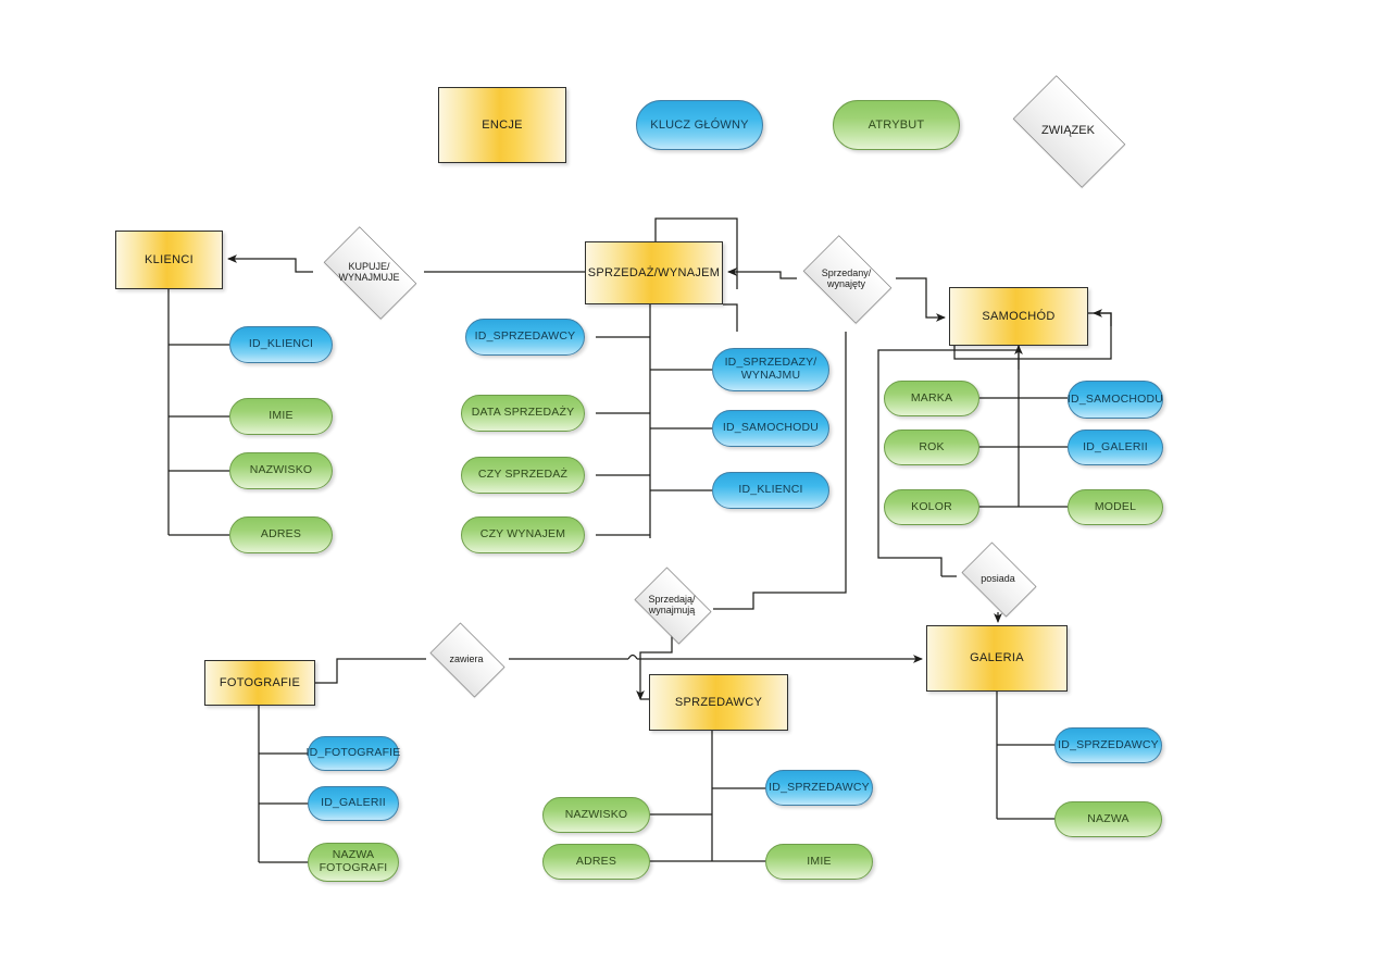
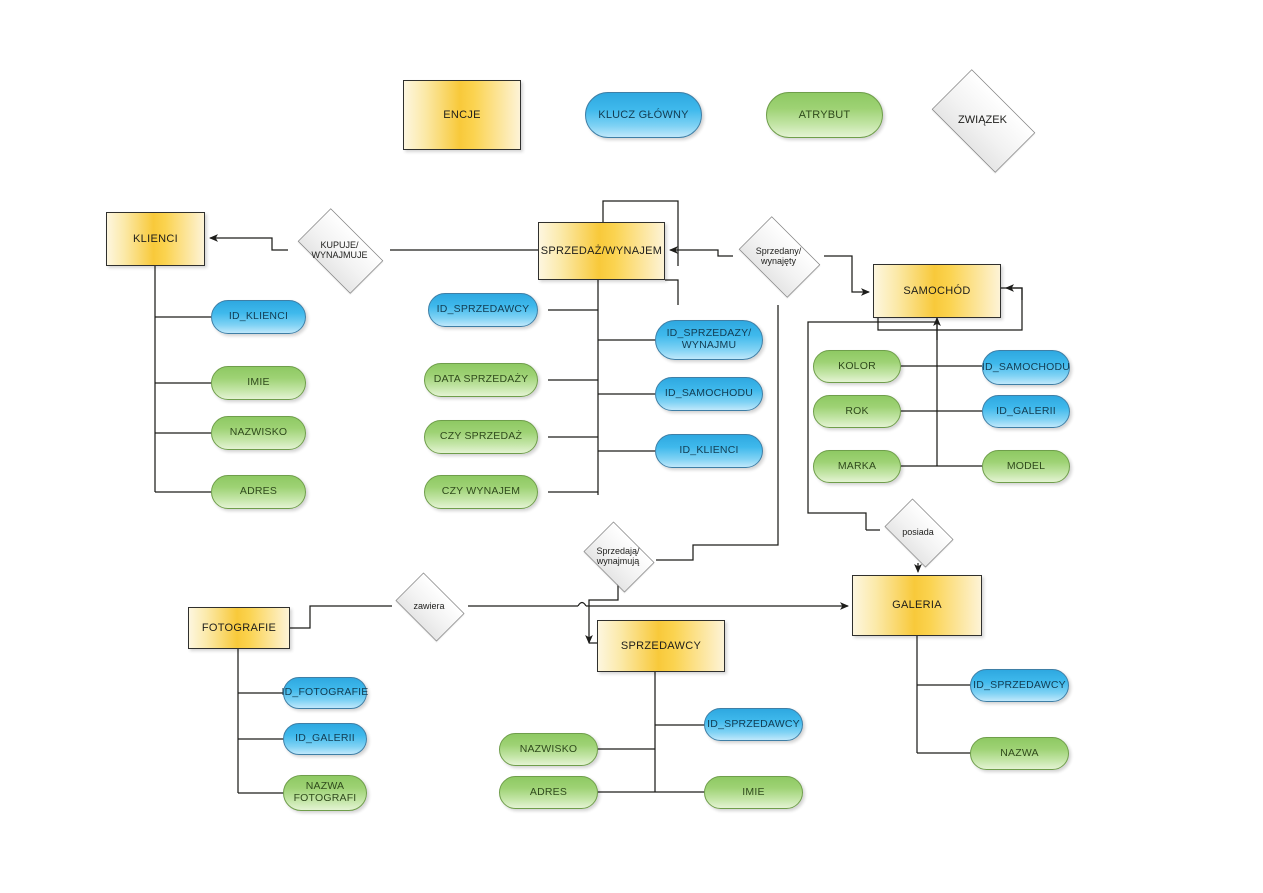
  ENCJE
  KLUCZ GŁÓWNY
  ATRYBUT
  ZWIĄZEK
  KLIENCI
  SPRZEDAŻ/WYNAJEM
  SAMOCHÓD
  FOTOGRAFIE
  SPRZEDAWCY
  GALERIA
  KUPUJE/
  WYNAJMUJE
  Sprzedany/
  wynajęty
  Sprzedają/
  wynajmują
  zawiera
  posiada
  ID_KLIENCI
  IMIE
  NAZWISKO
  ADRES
  ID_SPRZEDAWCY
  DATA SPRZEDAŻY
  CZY SPRZEDAŻ
  CZY WYNAJEM
  ID_SPRZEDAZY/
  WYNAJMU
  ID_SAMOCHODU
  ID_KLIENCI
- MARKA
+ KOLOR
  ROK
- KOLOR
+ MARKA
  ID_SAMOCHODU
  ID_GALERII
  MODEL
  ID_FOTOGRAFIE
  ID_GALERII
  NAZWA
  FOTOGRAFI
  NAZWISKO
  ADRES
  ID_SPRZEDAWCY
  IMIE
  ID_SPRZEDAWCY
  NAZWA
